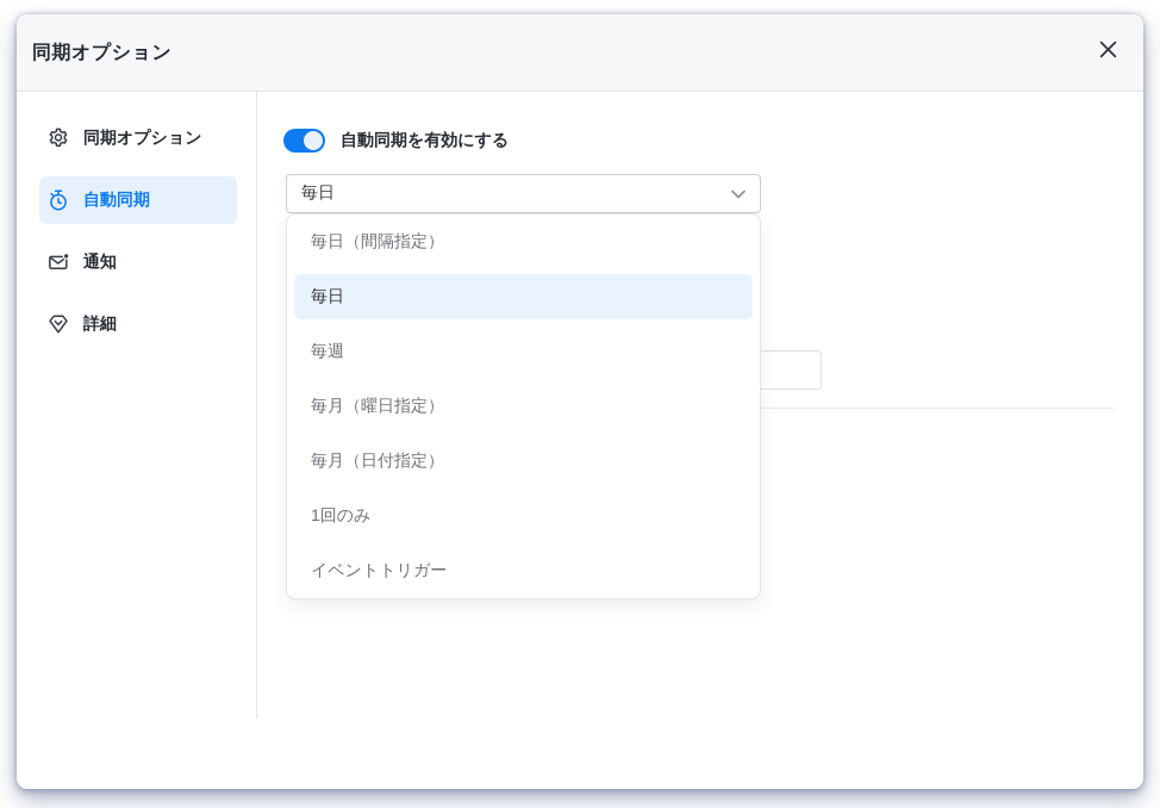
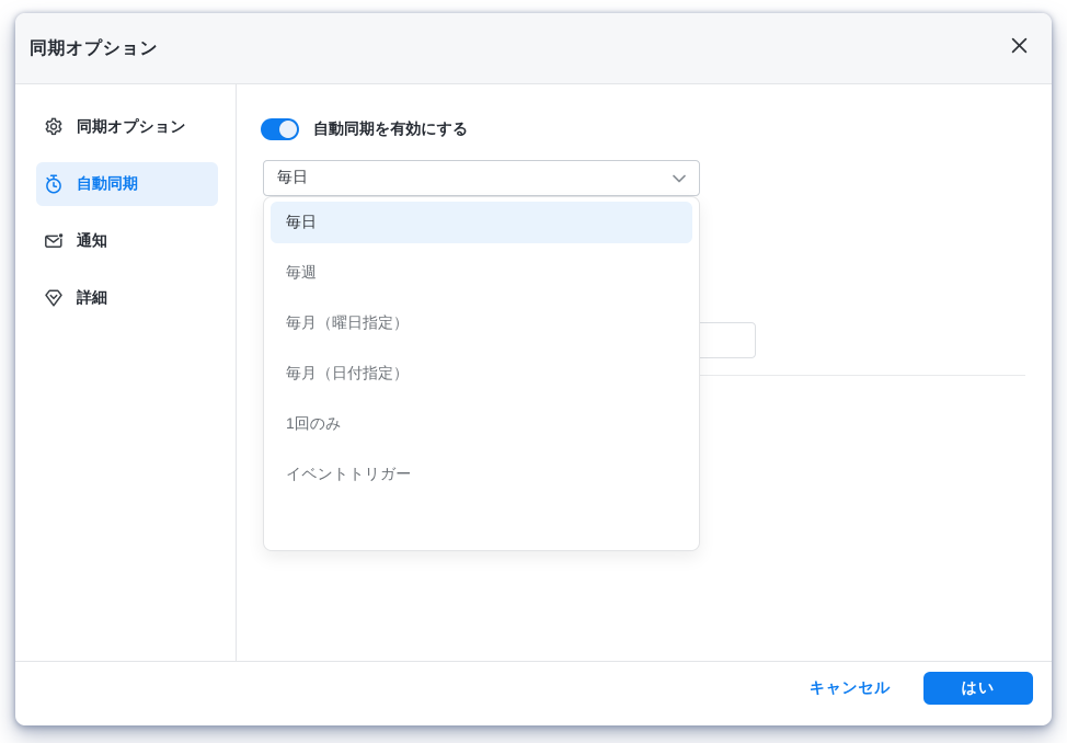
  同期オプション
  同期オプション
  自動同期
  通知
  詳細
  自動同期を有効にする
  毎日
- 毎日（間隔指定）
  毎日
  毎週
  毎月（曜日指定）
  毎月（日付指定）
  1回のみ
  イベントトリガー
+ キャンセル
+ はい
